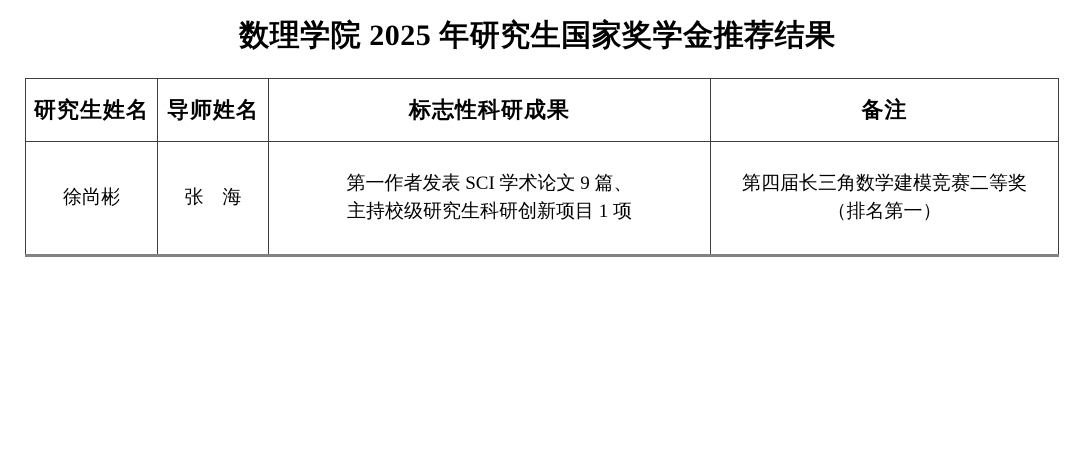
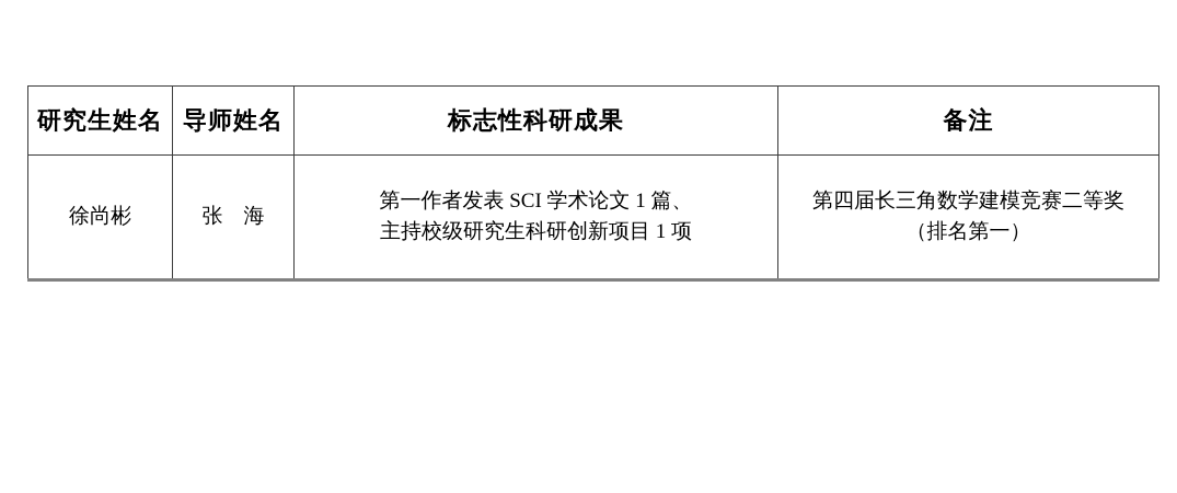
- 数理学院 2025 年研究生国家奖学金推荐结果
  研究生姓名	导师姓名	标志性科研成果	备注
- 徐尚彬	张 海	第一作者发表 SCI 学术论文 9 篇、 主持校级研究生科研创新项目 1 项	第四届长三角数学建模竞赛二等奖 （排名第一）
+ 徐尚彬	张 海	第一作者发表 SCI 学术论文 1 篇、 主持校级研究生科研创新项目 1 项	第四届长三角数学建模竞赛二等奖 （排名第一）
